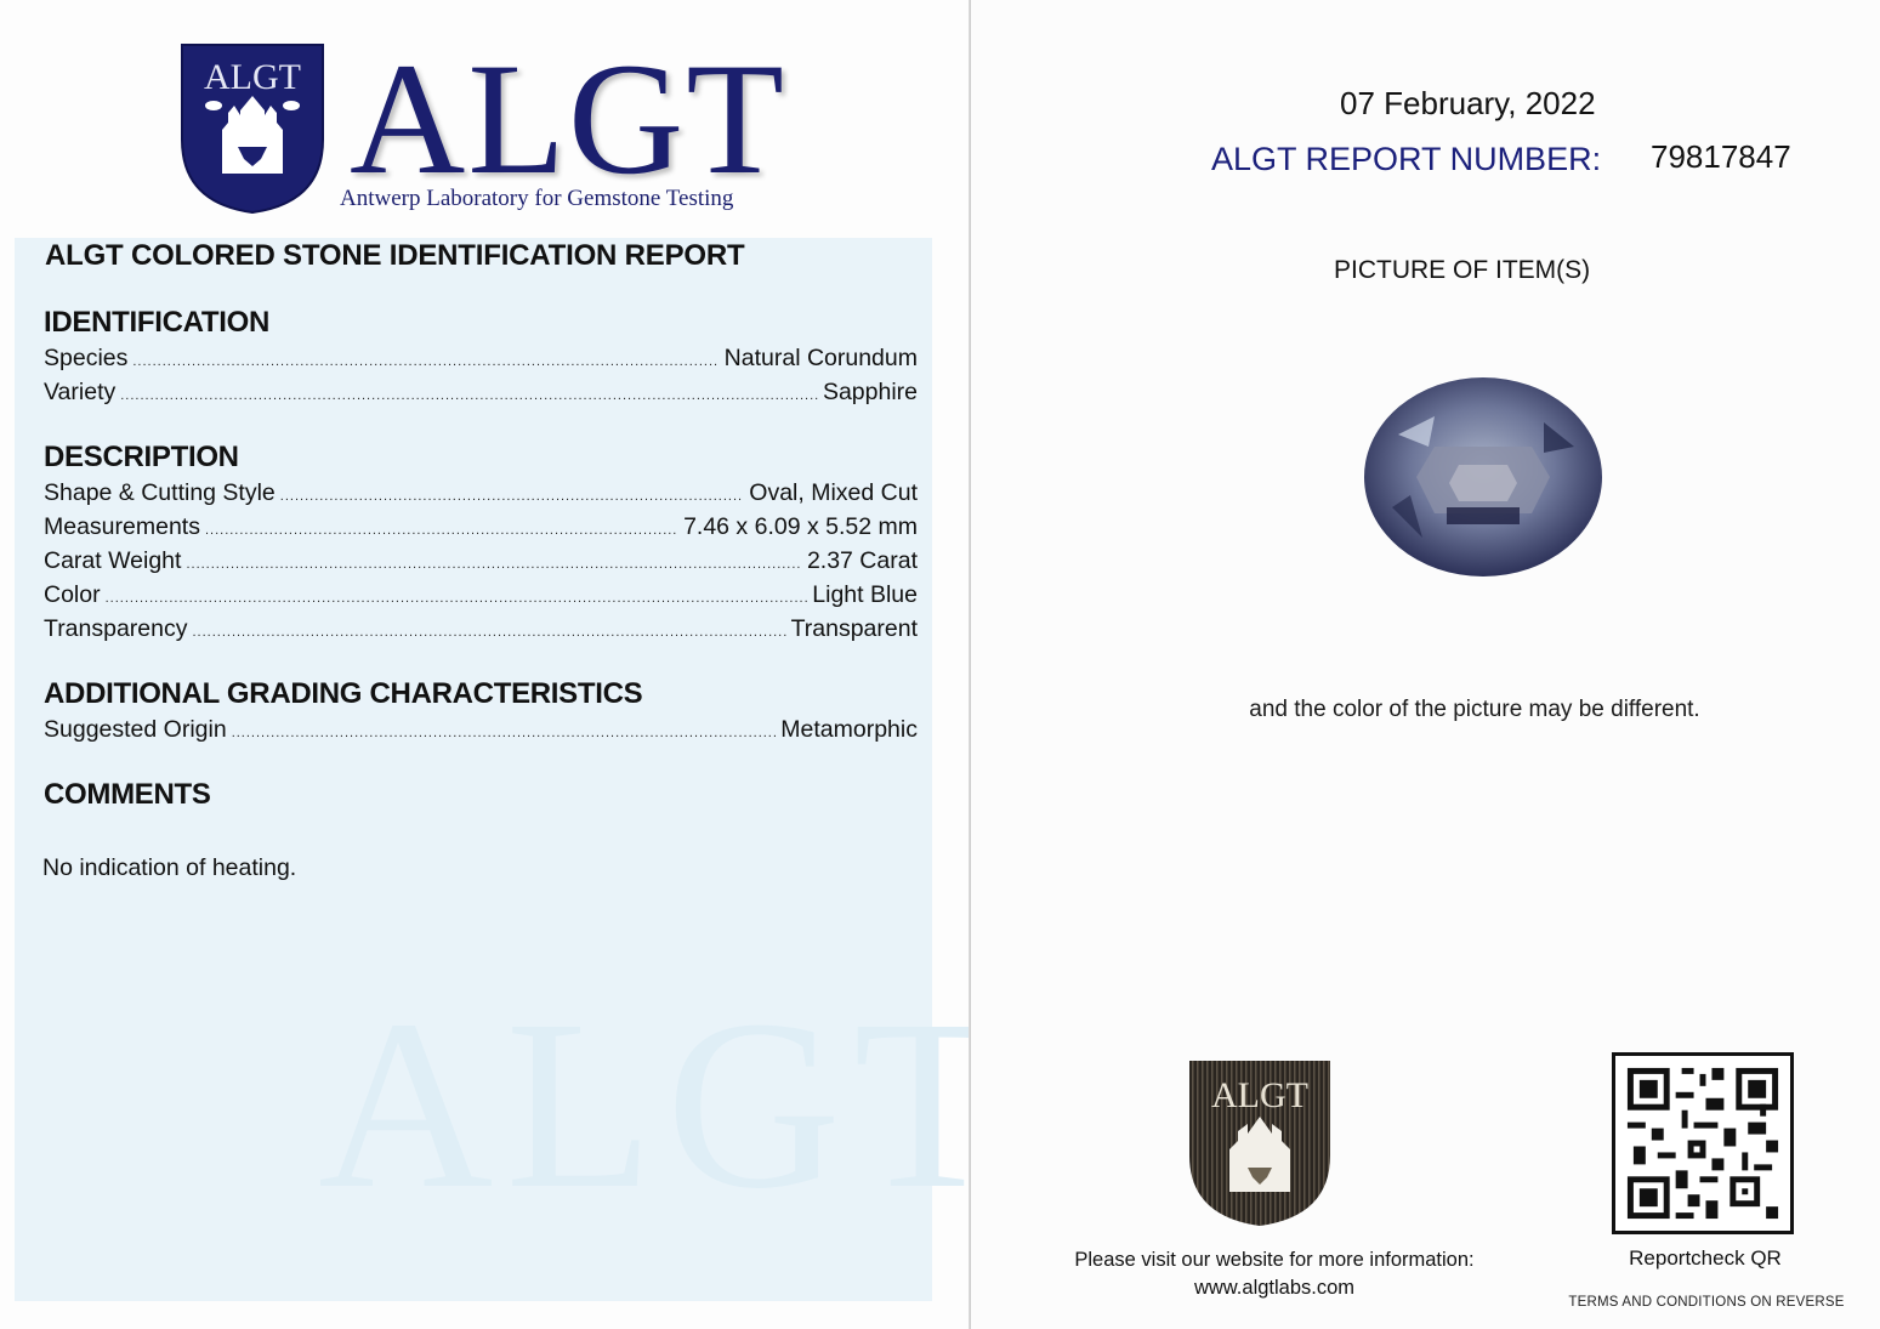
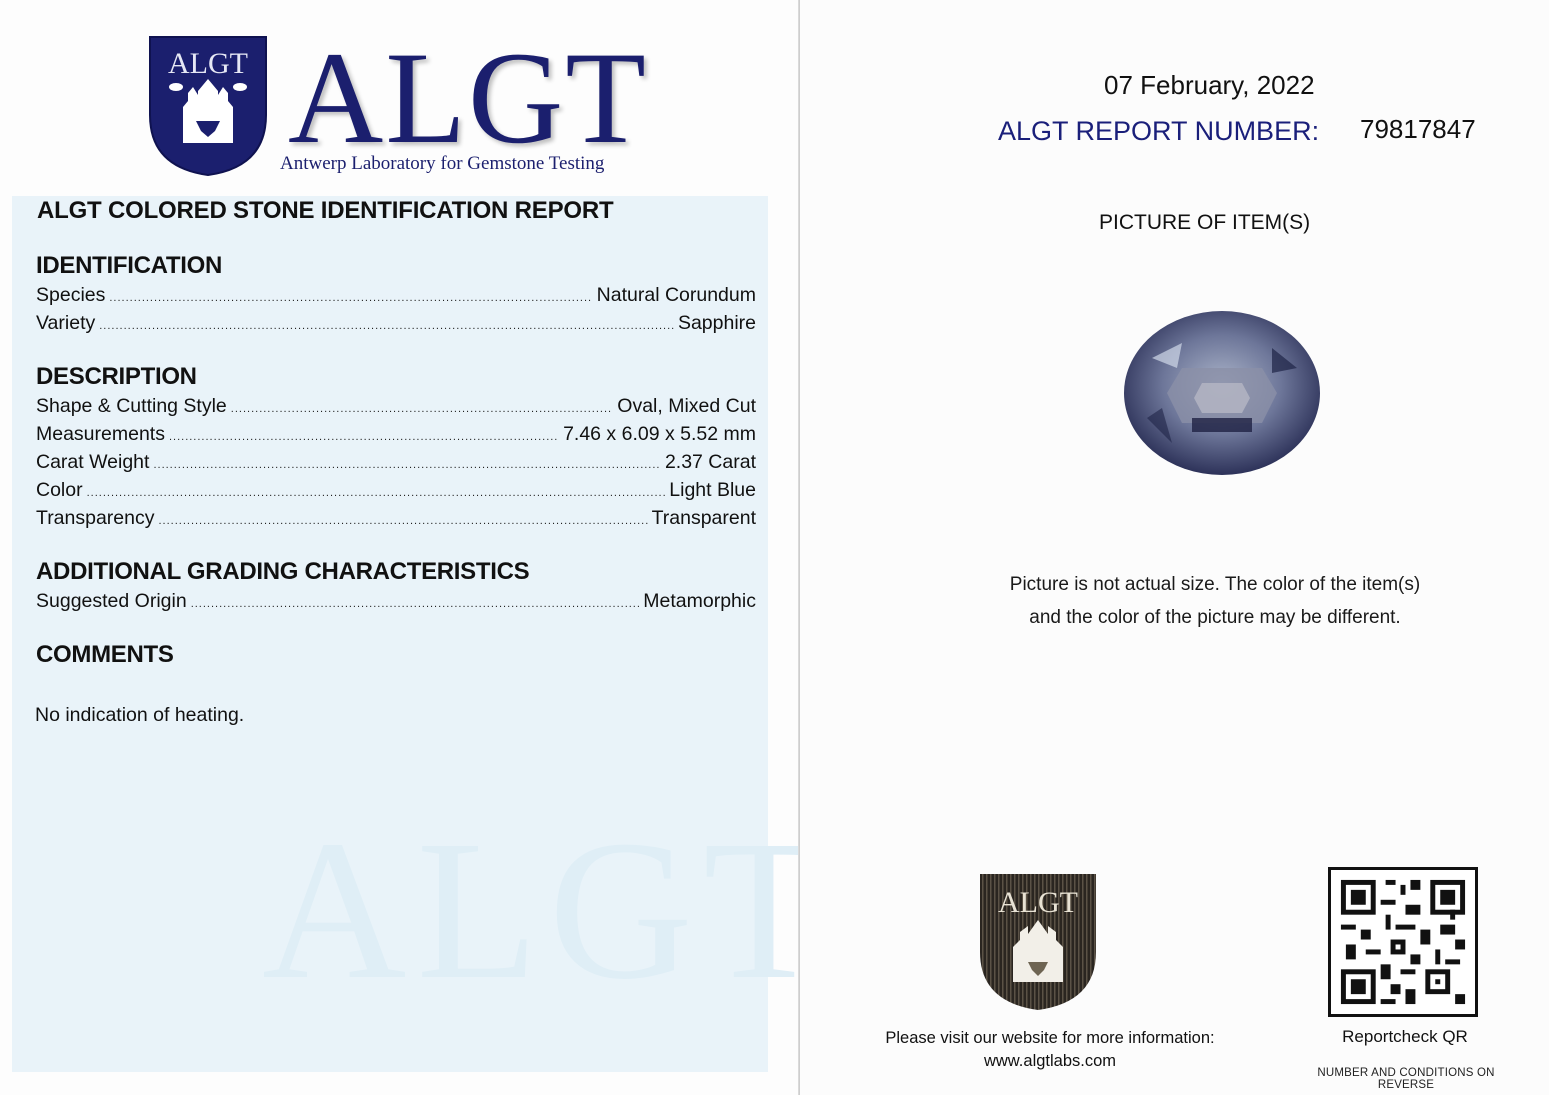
  ALGT
  ALGT
  ALGT
  Antwerp Laboratory for Gemstone Testing
  ALGT COLORED STONE IDENTIFICATION REPORT
  IDENTIFICATION
  Species
  Natural Corundum
  Variety
  Sapphire
  DESCRIPTION
  Shape & Cutting Style
  Oval, Mixed Cut
  Measurements
  7.46 x 6.09 x 5.52 mm
  Carat Weight
  2.37 Carat
  Color
  Light Blue
  Transparency
  Transparent
  ADDITIONAL GRADING CHARACTERISTICS
  Suggested Origin
  Metamorphic
  COMMENTS
  No indication of heating.
  07 February, 2022
  ALGT REPORT NUMBER:
  79817847
  PICTURE OF ITEM(S)
+ Picture is not actual size. The color of the item(s)
  and the color of the picture may be different.
  ALGT
  Please visit our website for more information:
  www.algtlabs.com
  Reportcheck QR
- TERMS AND CONDITIONS ON REVERSE
+ NUMBER AND CONDITIONS ON REVERSE
